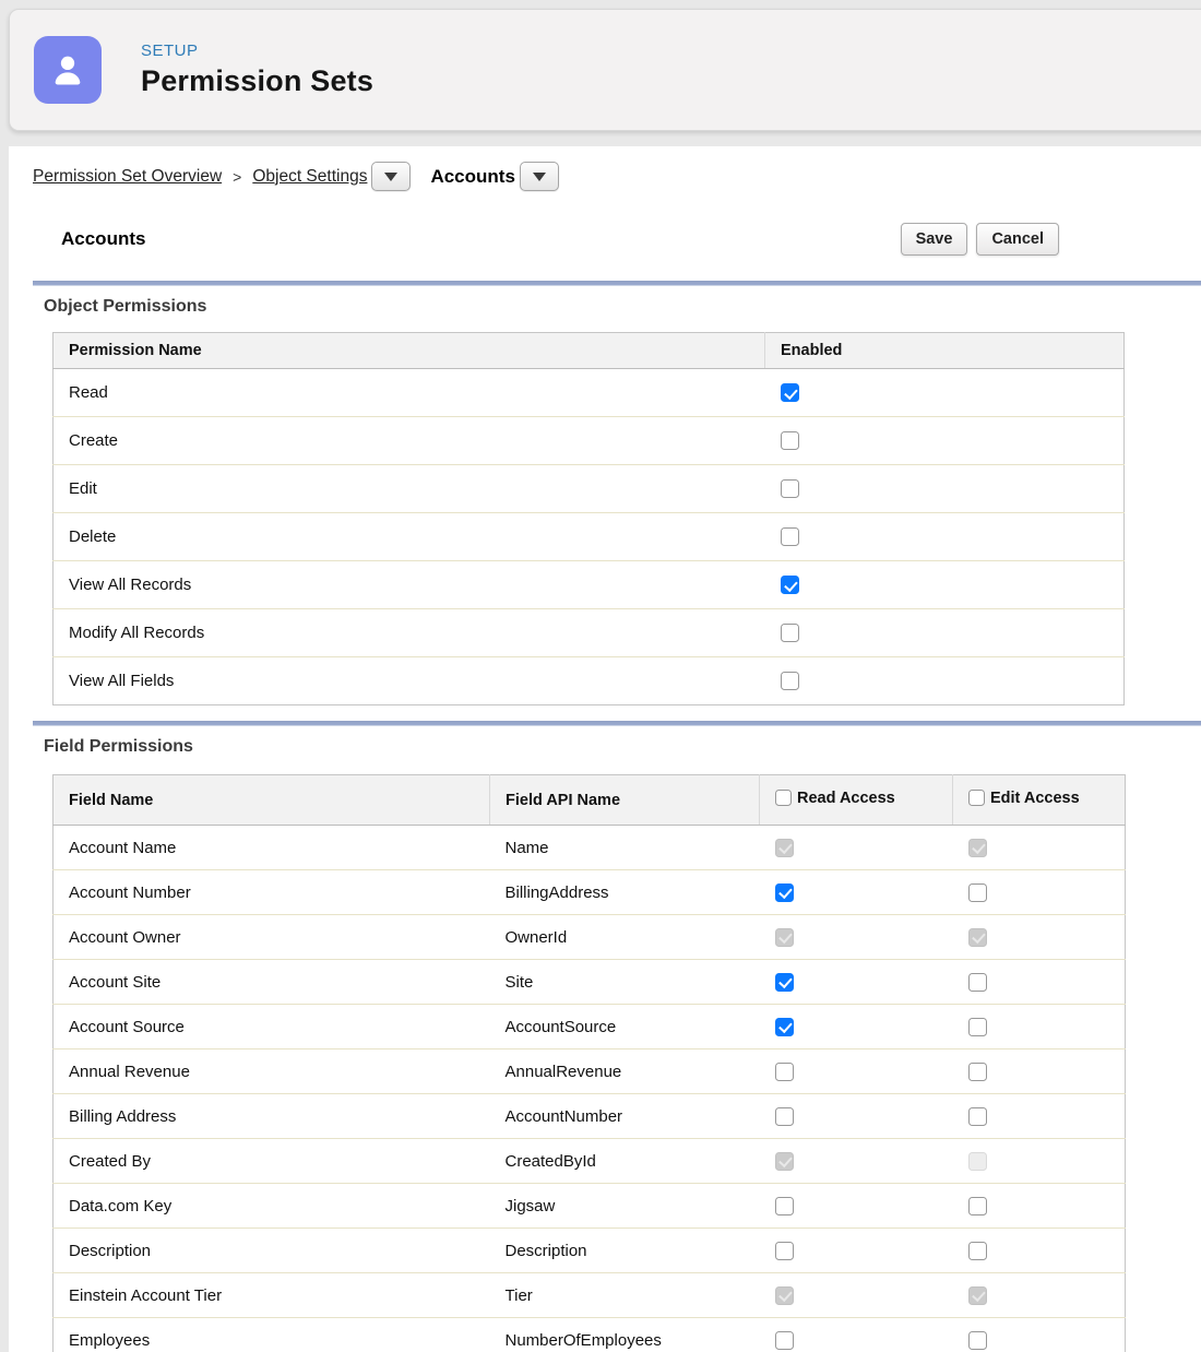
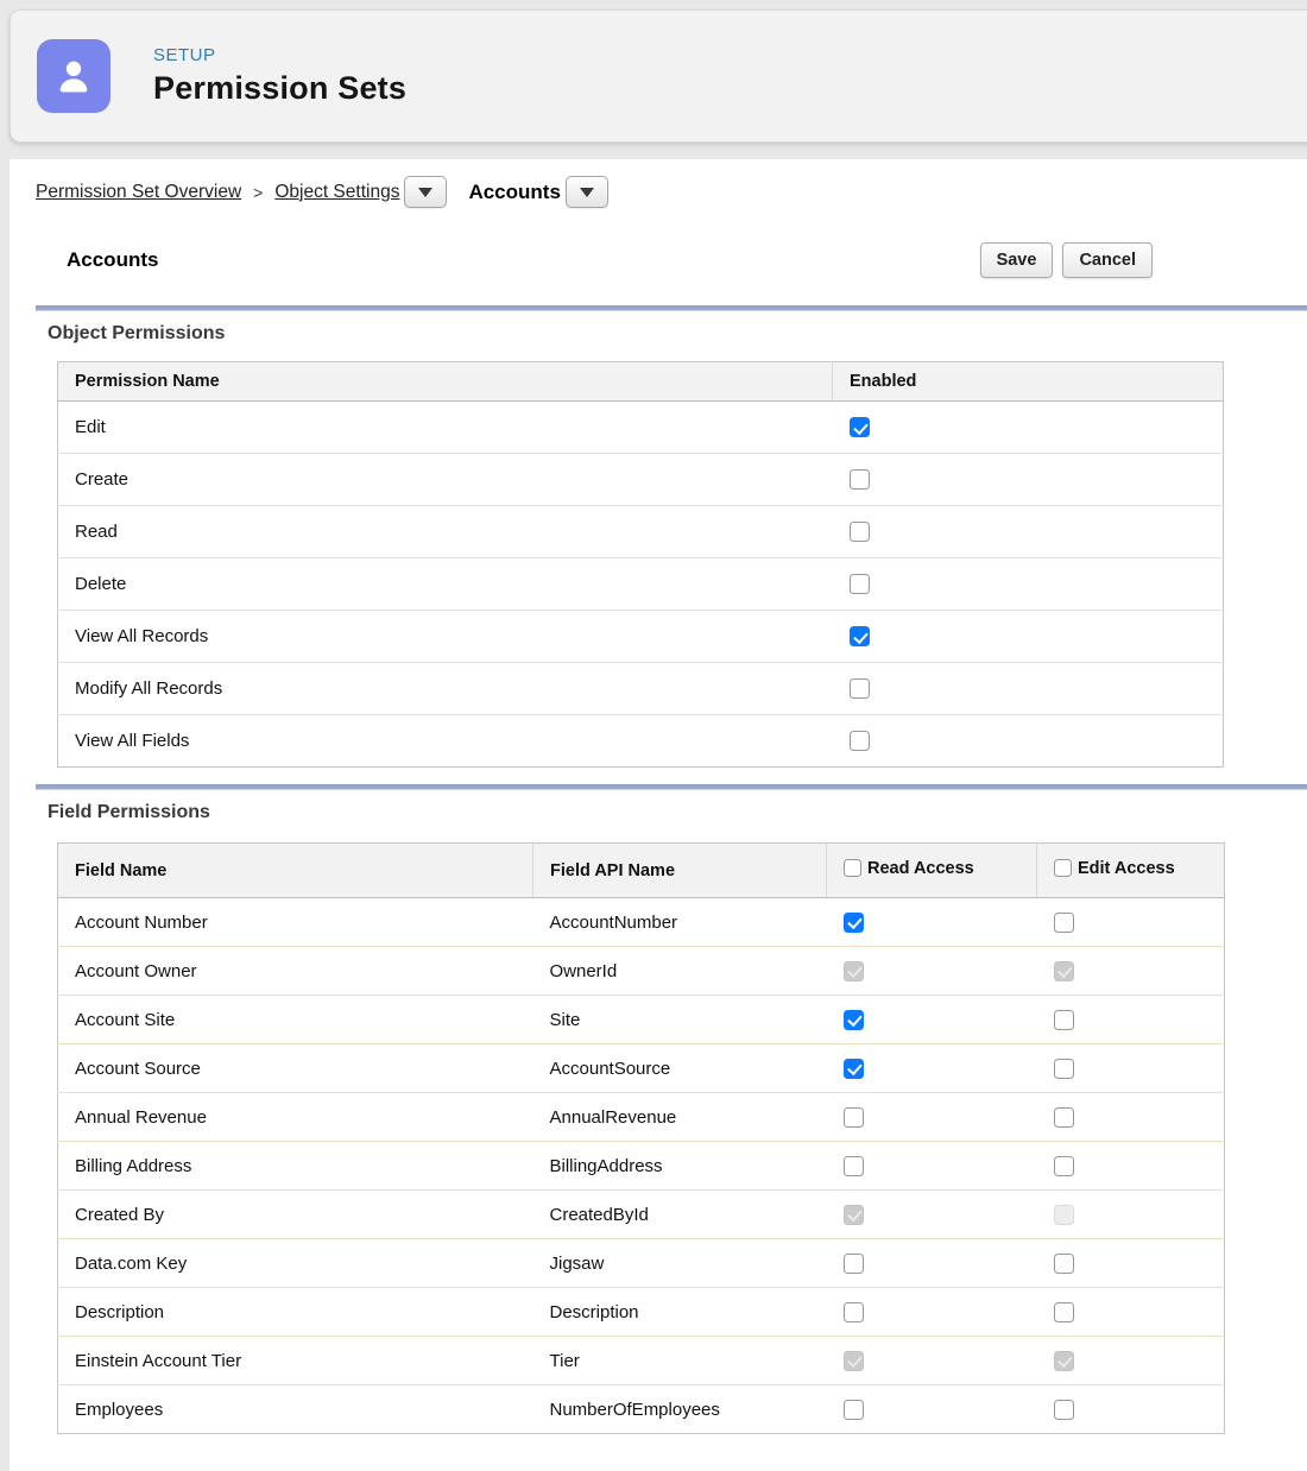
  SETUP
  Permission Sets
  Permission Set Overview
  >
  Object Settings
  Accounts
  Accounts
  Save
  Cancel
  Object Permissions
  Permission Name	Enabled
- Read
+ Edit
  Create
- Edit
+ Read
  Delete
  View All Records
  Modify All Records
  View All Fields
  Field Permissions
  Field Name	Field API Name	Read Access	Edit Access
- Account Name	Name
- Account Number	BillingAddress
+ Account Number	AccountNumber
  Account Owner	OwnerId
  Account Site	Site
  Account Source	AccountSource
  Annual Revenue	AnnualRevenue
- Billing Address	AccountNumber
+ Billing Address	BillingAddress
  Created By	CreatedById
  Data.com Key	Jigsaw
  Description	Description
  Einstein Account Tier	Tier
  Employees	NumberOfEmployees
